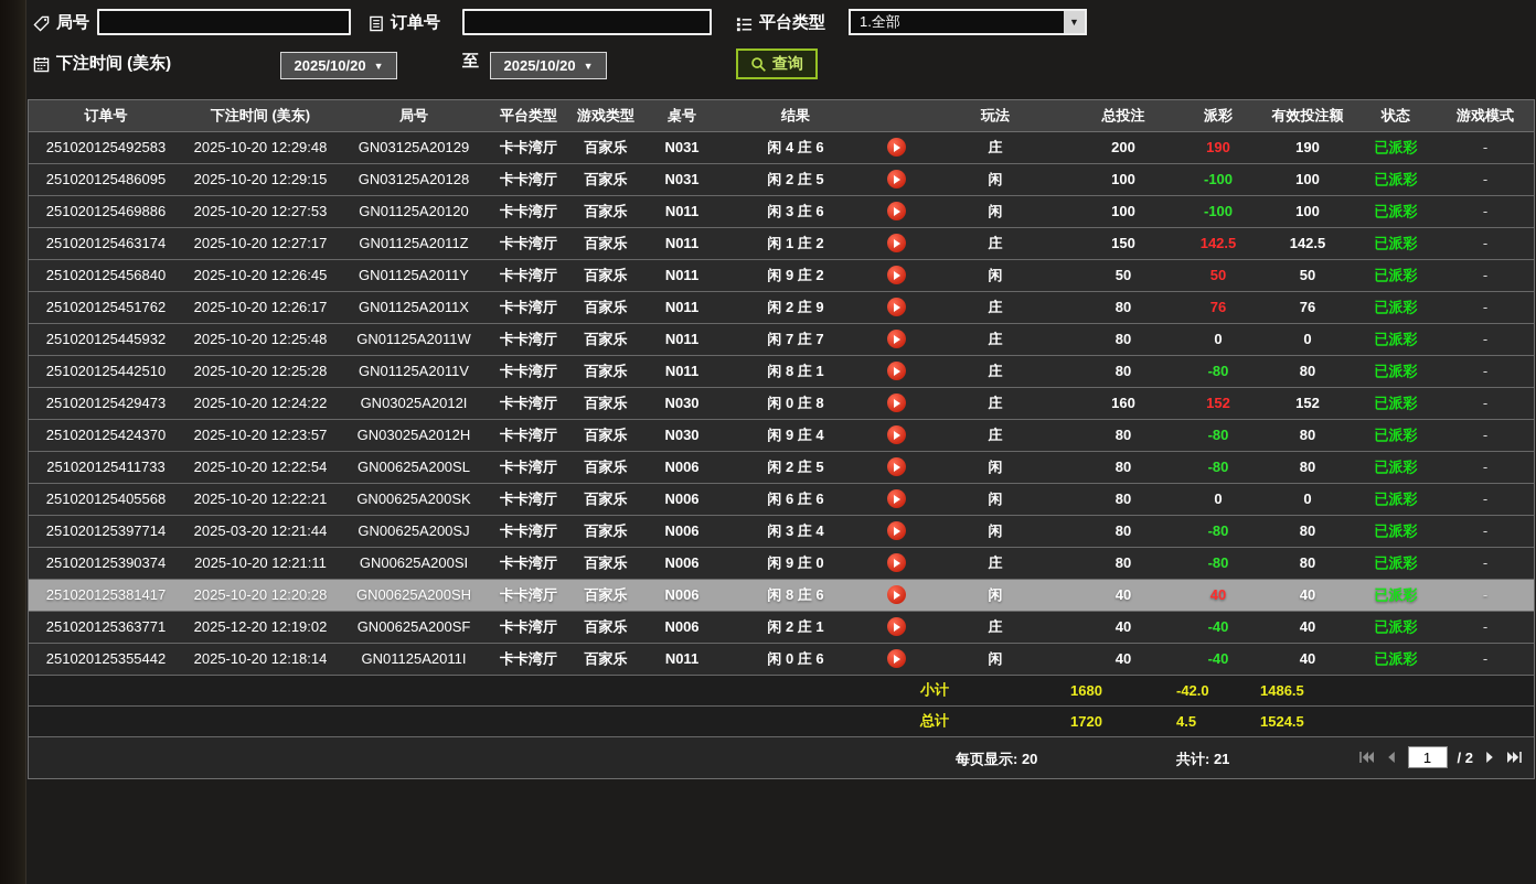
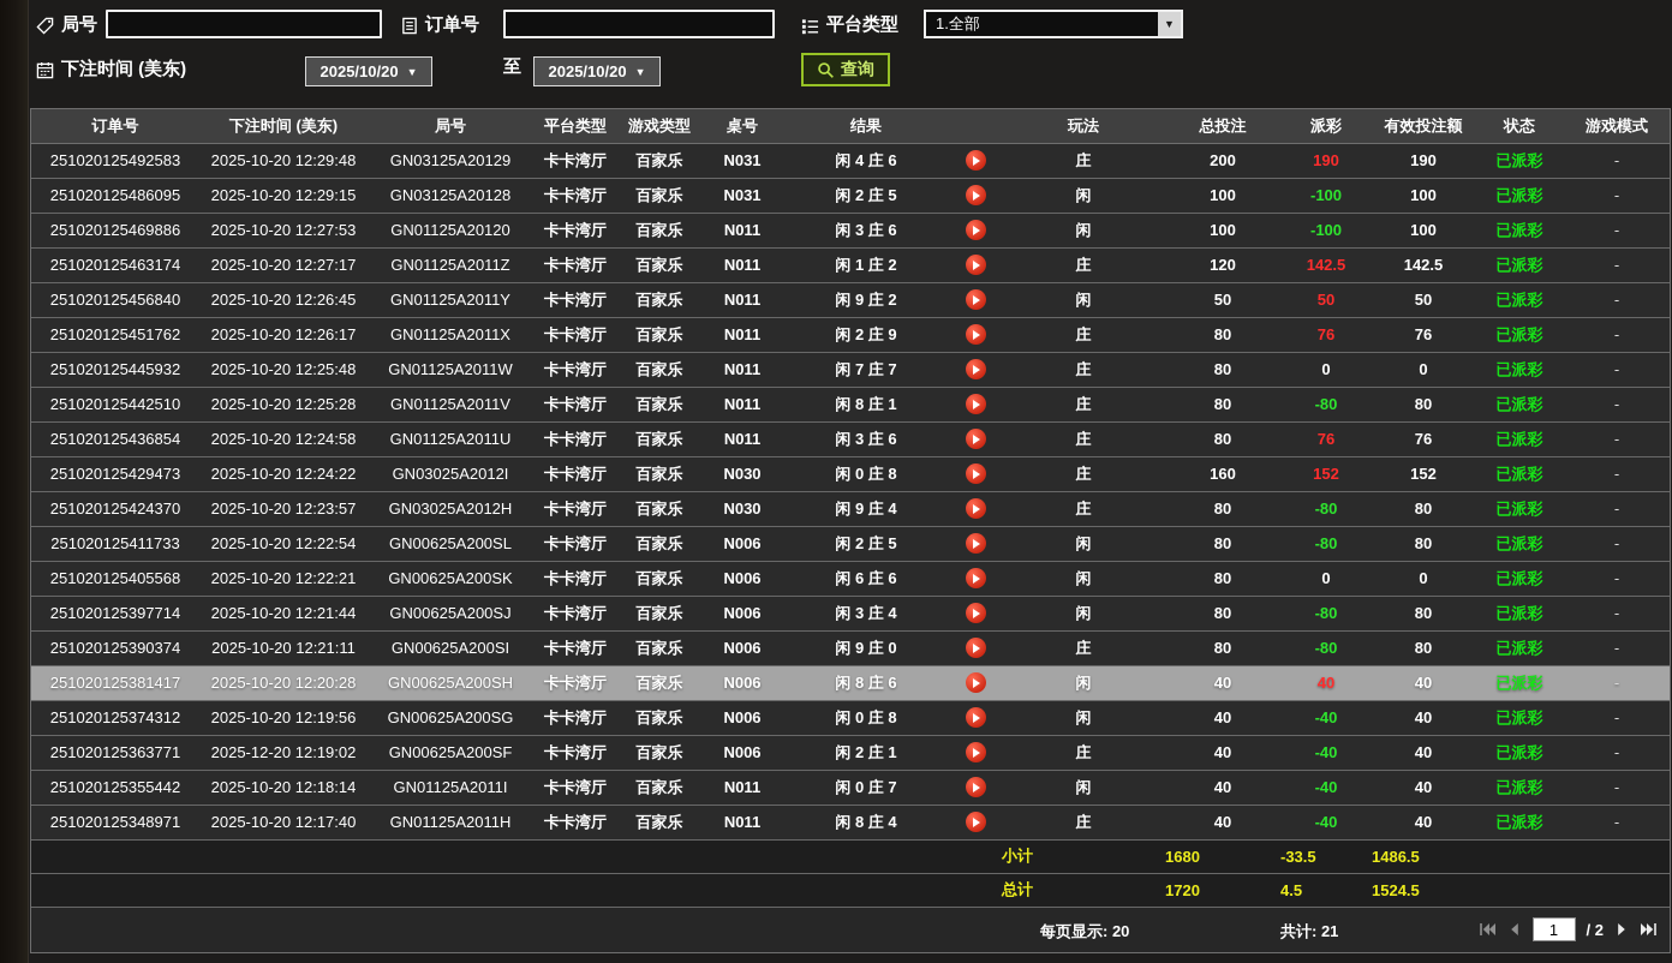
  局号
  订单号
  平台类型
  1.全部
  ▼
  下注时间 (美东)
  2025/10/20
  ▼
  至
  2025/10/20
  ▼
  查询
  订单号	下注时间 (美东)	局号	平台类型	游戏类型	桌号	结果		玩法	总投注	派彩	有效投注额	状态	游戏模式
  251020125492583	2025-10-20 12:29:48	GN03125A20129	卡卡湾厅	百家乐	N031	闲 4 庄 6		庄	200	190	190	已派彩	-
  251020125486095	2025-10-20 12:29:15	GN03125A20128	卡卡湾厅	百家乐	N031	闲 2 庄 5		闲	100	-100	100	已派彩	-
  251020125469886	2025-10-20 12:27:53	GN01125A20120	卡卡湾厅	百家乐	N011	闲 3 庄 6		闲	100	-100	100	已派彩	-
- 251020125463174	2025-10-20 12:27:17	GN01125A2011Z	卡卡湾厅	百家乐	N011	闲 1 庄 2		庄	150	142.5	142.5	已派彩	-
+ 251020125463174	2025-10-20 12:27:17	GN01125A2011Z	卡卡湾厅	百家乐	N011	闲 1 庄 2		庄	120	142.5	142.5	已派彩	-
  251020125456840	2025-10-20 12:26:45	GN01125A2011Y	卡卡湾厅	百家乐	N011	闲 9 庄 2		闲	50	50	50	已派彩	-
  251020125451762	2025-10-20 12:26:17	GN01125A2011X	卡卡湾厅	百家乐	N011	闲 2 庄 9		庄	80	76	76	已派彩	-
  251020125445932	2025-10-20 12:25:48	GN01125A2011W	卡卡湾厅	百家乐	N011	闲 7 庄 7		庄	80	0	0	已派彩	-
  251020125442510	2025-10-20 12:25:28	GN01125A2011V	卡卡湾厅	百家乐	N011	闲 8 庄 1		庄	80	-80	80	已派彩	-
+ 251020125436854	2025-10-20 12:24:58	GN01125A2011U	卡卡湾厅	百家乐	N011	闲 3 庄 6		庄	80	76	76	已派彩	-
  251020125429473	2025-10-20 12:24:22	GN03025A2012I	卡卡湾厅	百家乐	N030	闲 0 庄 8		庄	160	152	152	已派彩	-
  251020125424370	2025-10-20 12:23:57	GN03025A2012H	卡卡湾厅	百家乐	N030	闲 9 庄 4		庄	80	-80	80	已派彩	-
  251020125411733	2025-10-20 12:22:54	GN00625A200SL	卡卡湾厅	百家乐	N006	闲 2 庄 5		闲	80	-80	80	已派彩	-
  251020125405568	2025-10-20 12:22:21	GN00625A200SK	卡卡湾厅	百家乐	N006	闲 6 庄 6		闲	80	0	0	已派彩	-
- 251020125397714	2025-03-20 12:21:44	GN00625A200SJ	卡卡湾厅	百家乐	N006	闲 3 庄 4		闲	80	-80	80	已派彩	-
+ 251020125397714	2025-10-20 12:21:44	GN00625A200SJ	卡卡湾厅	百家乐	N006	闲 3 庄 4		闲	80	-80	80	已派彩	-
  251020125390374	2025-10-20 12:21:11	GN00625A200SI	卡卡湾厅	百家乐	N006	闲 9 庄 0		庄	80	-80	80	已派彩	-
  251020125381417	2025-10-20 12:20:28	GN00625A200SH	卡卡湾厅	百家乐	N006	闲 8 庄 6		闲	40	40	40	已派彩	-
+ 251020125374312	2025-10-20 12:19:56	GN00625A200SG	卡卡湾厅	百家乐	N006	闲 0 庄 8		闲	40	-40	40	已派彩	-
  251020125363771	2025-12-20 12:19:02	GN00625A200SF	卡卡湾厅	百家乐	N006	闲 2 庄 1		庄	40	-40	40	已派彩	-
- 251020125355442	2025-10-20 12:18:14	GN01125A2011I	卡卡湾厅	百家乐	N011	闲 0 庄 6		闲	40	-40	40	已派彩	-
+ 251020125355442	2025-10-20 12:18:14	GN01125A2011I	卡卡湾厅	百家乐	N011	闲 0 庄 7		闲	40	-40	40	已派彩	-
+ 251020125348971	2025-10-20 12:17:40	GN01125A2011H	卡卡湾厅	百家乐	N011	闲 8 庄 4		庄	40	-40	40	已派彩	-
- 	小计	1680	-42.0	1486.5
+ 	小计	1680	-33.5	1486.5
  	总计	1720	4.5	1524.5
  每页显示: 20
  共计: 21
  1
  / 2
